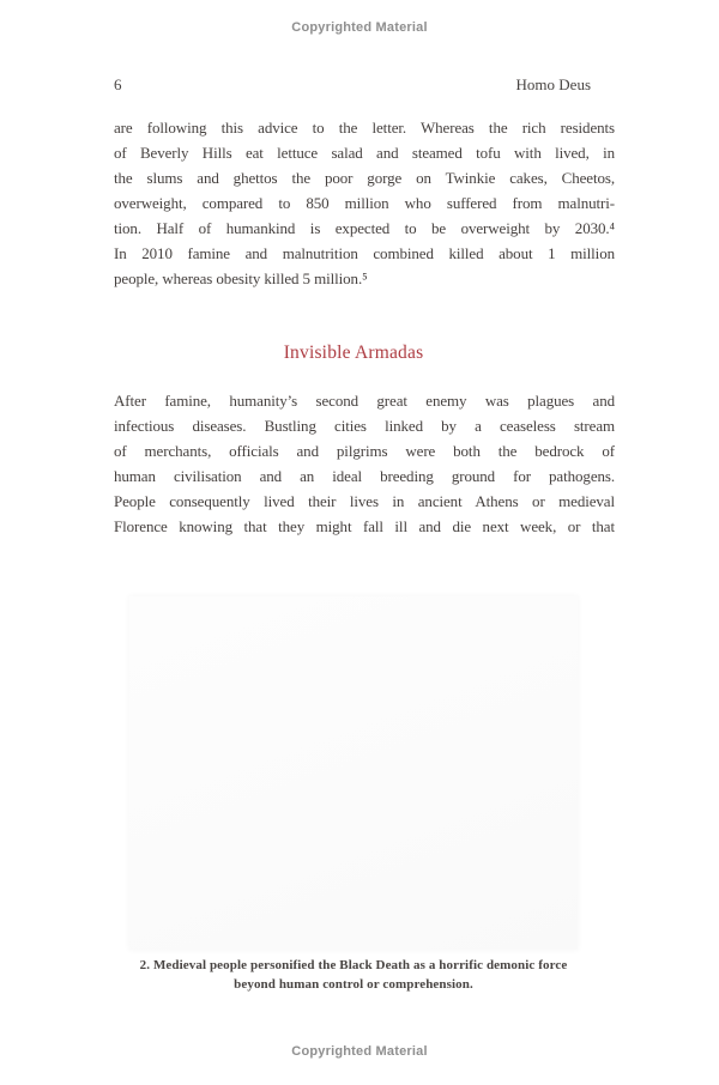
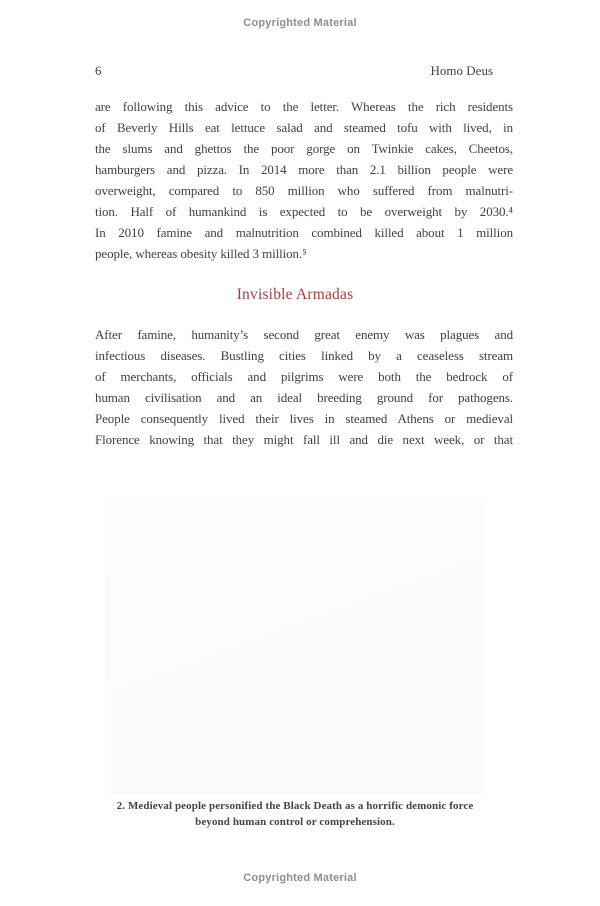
  Copyrighted Material
  6
  Homo Deus
  are following this advice to the letter. Whereas the rich residents
  of Beverly Hills eat lettuce salad and steamed tofu with lived, in
  the slums and ghettos the poor gorge on Twinkie cakes, Cheetos,
+ hamburgers and pizza. In 2014 more than 2.1 billion people were
  overweight, compared to 850 million who suffered from malnutri-
  tion. Half of humankind is expected to be overweight by 2030.⁴
  In 2010 famine and malnutrition combined killed about 1 million
- people, whereas obesity killed 5 million.⁵
+ people, whereas obesity killed 3 million.⁵
  Invisible Armadas
  After famine, humanity’s second great enemy was plagues and
  infectious diseases. Bustling cities linked by a ceaseless stream
  of merchants, officials and pilgrims were both the bedrock of
  human civilisation and an ideal breeding ground for pathogens.
- People consequently lived their lives in ancient Athens or medieval
+ People consequently lived their lives in steamed Athens or medieval
  Florence knowing that they might fall ill and die next week, or that
  2. Medieval people personified the Black Death as a horrific demonic force
  beyond human control or comprehension.
  Copyrighted Material
